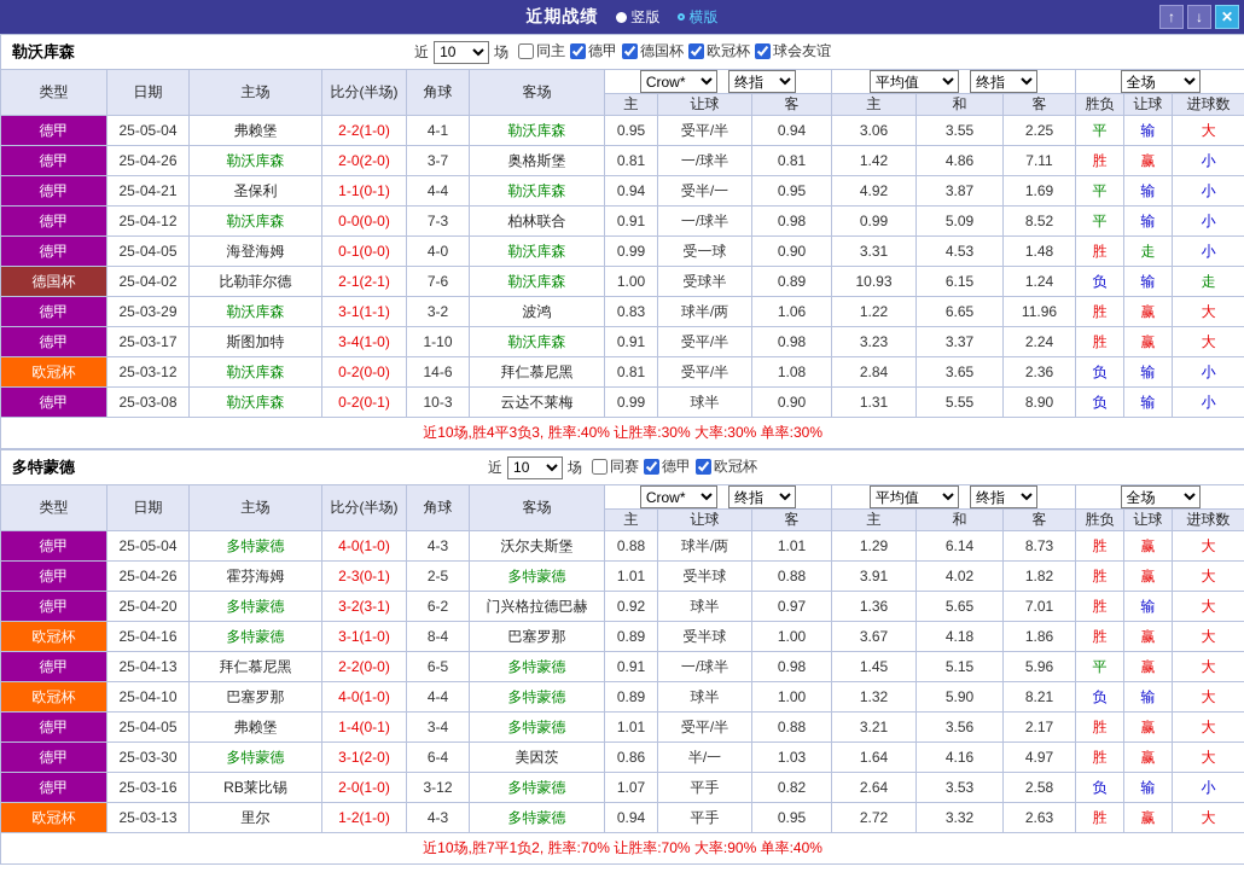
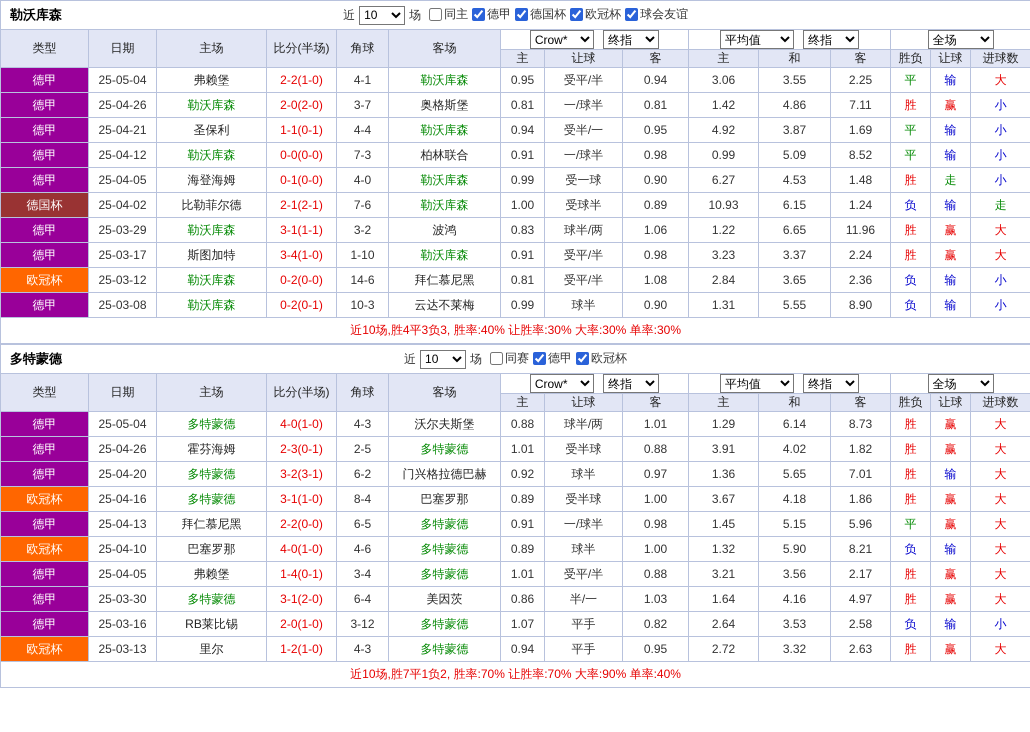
- 近期战绩
- 竖版
- 横版
- ↑
- ↓
- ✕
  勒沃库森 近 10 场 同主 德甲 德国杯 欧冠杯 球会友谊
  类型	日期	主场	比分(半场)	角球	客场	Crow* 终指	平均值 终指	全场
  主	让球	客	主	和	客	胜负	让球	进球数
  德甲	25-05-04	弗赖堡	2-2(1-0)	4-1	勒沃库森	0.95	受平/半	0.94	3.06	3.55	2.25	平	输	大
  德甲	25-04-26	勒沃库森	2-0(2-0)	3-7	奥格斯堡	0.81	一/球半	0.81	1.42	4.86	7.11	胜	赢	小
  德甲	25-04-21	圣保利	1-1(0-1)	4-4	勒沃库森	0.94	受半/一	0.95	4.92	3.87	1.69	平	输	小
  德甲	25-04-12	勒沃库森	0-0(0-0)	7-3	柏林联合	0.91	一/球半	0.98	0.99	5.09	8.52	平	输	小
- 德甲	25-04-05	海登海姆	0-1(0-0)	4-0	勒沃库森	0.99	受一球	0.90	3.31	4.53	1.48	胜	走	小
+ 德甲	25-04-05	海登海姆	0-1(0-0)	4-0	勒沃库森	0.99	受一球	0.90	6.27	4.53	1.48	胜	走	小
  德国杯	25-04-02	比勒菲尔德	2-1(2-1)	7-6	勒沃库森	1.00	受球半	0.89	10.93	6.15	1.24	负	输	走
  德甲	25-03-29	勒沃库森	3-1(1-1)	3-2	波鸿	0.83	球半/两	1.06	1.22	6.65	11.96	胜	赢	大
  德甲	25-03-17	斯图加特	3-4(1-0)	1-10	勒沃库森	0.91	受平/半	0.98	3.23	3.37	2.24	胜	赢	大
  欧冠杯	25-03-12	勒沃库森	0-2(0-0)	14-6	拜仁慕尼黑	0.81	受平/半	1.08	2.84	3.65	2.36	负	输	小
  德甲	25-03-08	勒沃库森	0-2(0-1)	10-3	云达不莱梅	0.99	球半	0.90	1.31	5.55	8.90	负	输	小
  近10场,胜4平3负3, 胜率:40% 让胜率:30% 大率:30% 单率:30%
  多特蒙德 近 10 场 同赛 德甲 欧冠杯
  类型	日期	主场	比分(半场)	角球	客场	Crow* 终指	平均值 终指	全场
  主	让球	客	主	和	客	胜负	让球	进球数
  德甲	25-05-04	多特蒙德	4-0(1-0)	4-3	沃尔夫斯堡	0.88	球半/两	1.01	1.29	6.14	8.73	胜	赢	大
  德甲	25-04-26	霍芬海姆	2-3(0-1)	2-5	多特蒙德	1.01	受半球	0.88	3.91	4.02	1.82	胜	赢	大
  德甲	25-04-20	多特蒙德	3-2(3-1)	6-2	门兴格拉德巴赫	0.92	球半	0.97	1.36	5.65	7.01	胜	输	大
  欧冠杯	25-04-16	多特蒙德	3-1(1-0)	8-4	巴塞罗那	0.89	受半球	1.00	3.67	4.18	1.86	胜	赢	大
  德甲	25-04-13	拜仁慕尼黑	2-2(0-0)	6-5	多特蒙德	0.91	一/球半	0.98	1.45	5.15	5.96	平	赢	大
- 欧冠杯	25-04-10	巴塞罗那	4-0(1-0)	4-4	多特蒙德	0.89	球半	1.00	1.32	5.90	8.21	负	输	大
+ 欧冠杯	25-04-10	巴塞罗那	4-0(1-0)	4-6	多特蒙德	0.89	球半	1.00	1.32	5.90	8.21	负	输	大
  德甲	25-04-05	弗赖堡	1-4(0-1)	3-4	多特蒙德	1.01	受平/半	0.88	3.21	3.56	2.17	胜	赢	大
  德甲	25-03-30	多特蒙德	3-1(2-0)	6-4	美因茨	0.86	半/一	1.03	1.64	4.16	4.97	胜	赢	大
  德甲	25-03-16	RB莱比锡	2-0(1-0)	3-12	多特蒙德	1.07	平手	0.82	2.64	3.53	2.58	负	输	小
  欧冠杯	25-03-13	里尔	1-2(1-0)	4-3	多特蒙德	0.94	平手	0.95	2.72	3.32	2.63	胜	赢	大
  近10场,胜7平1负2, 胜率:70% 让胜率:70% 大率:90% 单率:40%
